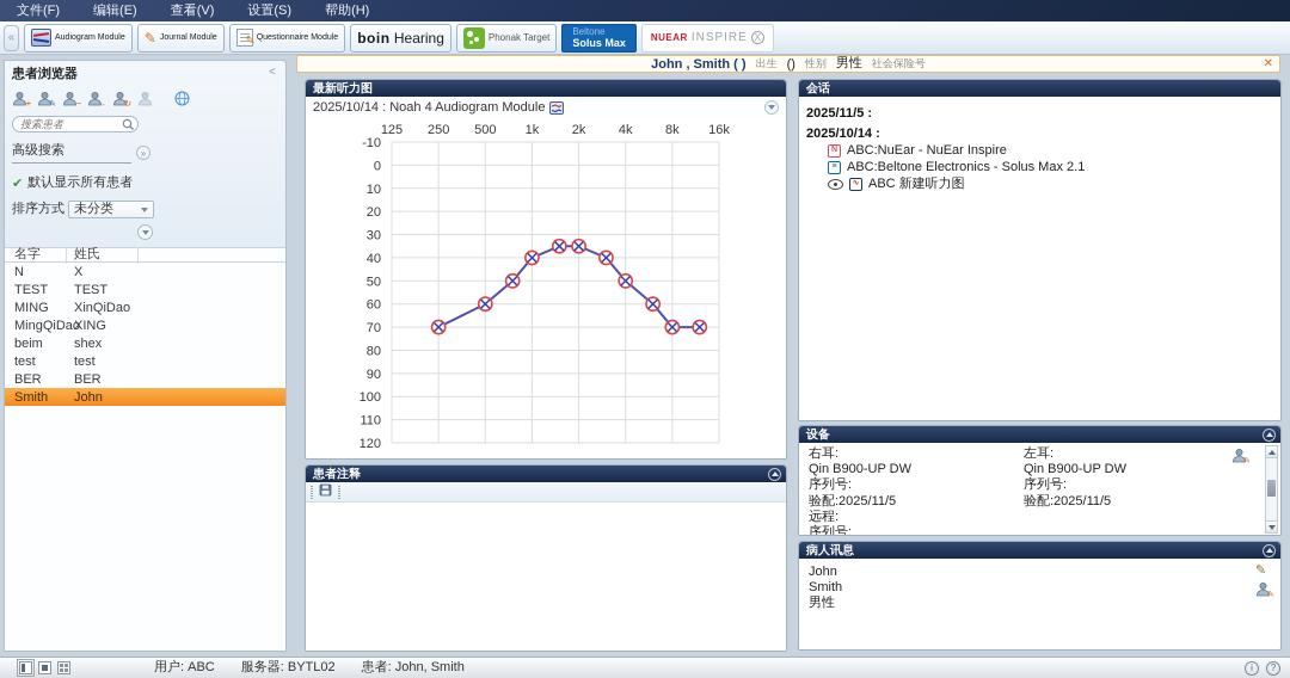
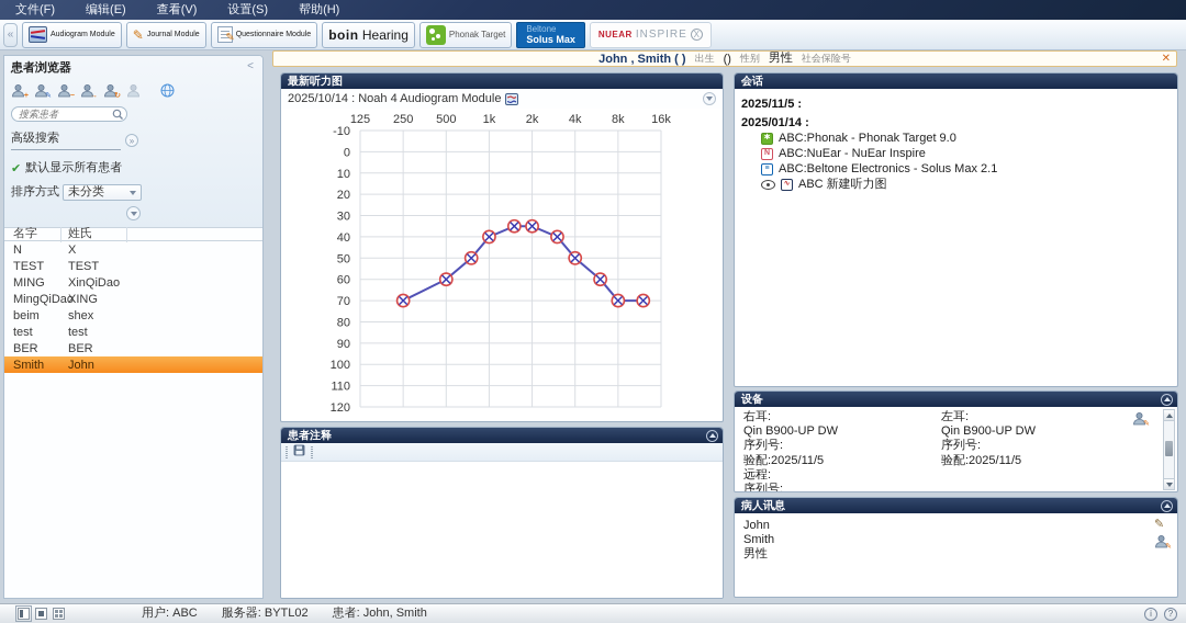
  文件(F)
  编辑(E)
  查看(V)
  设置(S)
  帮助(H)
  «
  ✎
  ✎
  boin Hearing
  Phonak Target
  Beltone
  Solus Max
  NUEAR
  INSPIRE
  X
  John , Smith ( )
  出生
  ()
  性别
  男性
  社会保险号
  ✕
  患者浏览器
  <
  搜索患者
  高级搜索
  »
  ✔
  默认显示所有患者
  排序方式
  未分类
  名字
  姓氏
  N
  X
  TEST
  TEST
  MING
  XinQiDao
  MingQiDao
  XING
  beim
  shex
  test
  test
  BER
  BER
  Smith
  John
  最新听力图
  2025/10/14 : Noah 4 Audiogram Module
  125
  250
  500
  1k
  2k
  4k
  8k
  16k
  -10
  0
  10
  20
  30
  40
  50
  60
  70
  80
  90
  100
  110
  120
  患者注释
  会话
  2025/11/5 :
- 2025/10/14 :
+ 2025/01/14 :
+ ABC:Phonak - Phonak Target 9.0
  ABC:NuEar - NuEar Inspire
  ABC:Beltone Electronics - Solus Max 2.1
  ABC 新建听力图
  设备
  右耳:
  Qin B900-UP DW
  序列号:
  验配:2025/11/5
  远程:
  序列号:
  左耳:
  Qin B900-UP DW
  序列号:
  验配:2025/11/5
  病人讯息
  John
  Smith
  男性
  ✎
  用户: ABC
  服务器: BYTL02
  患者: John, Smith
  i
  ?
